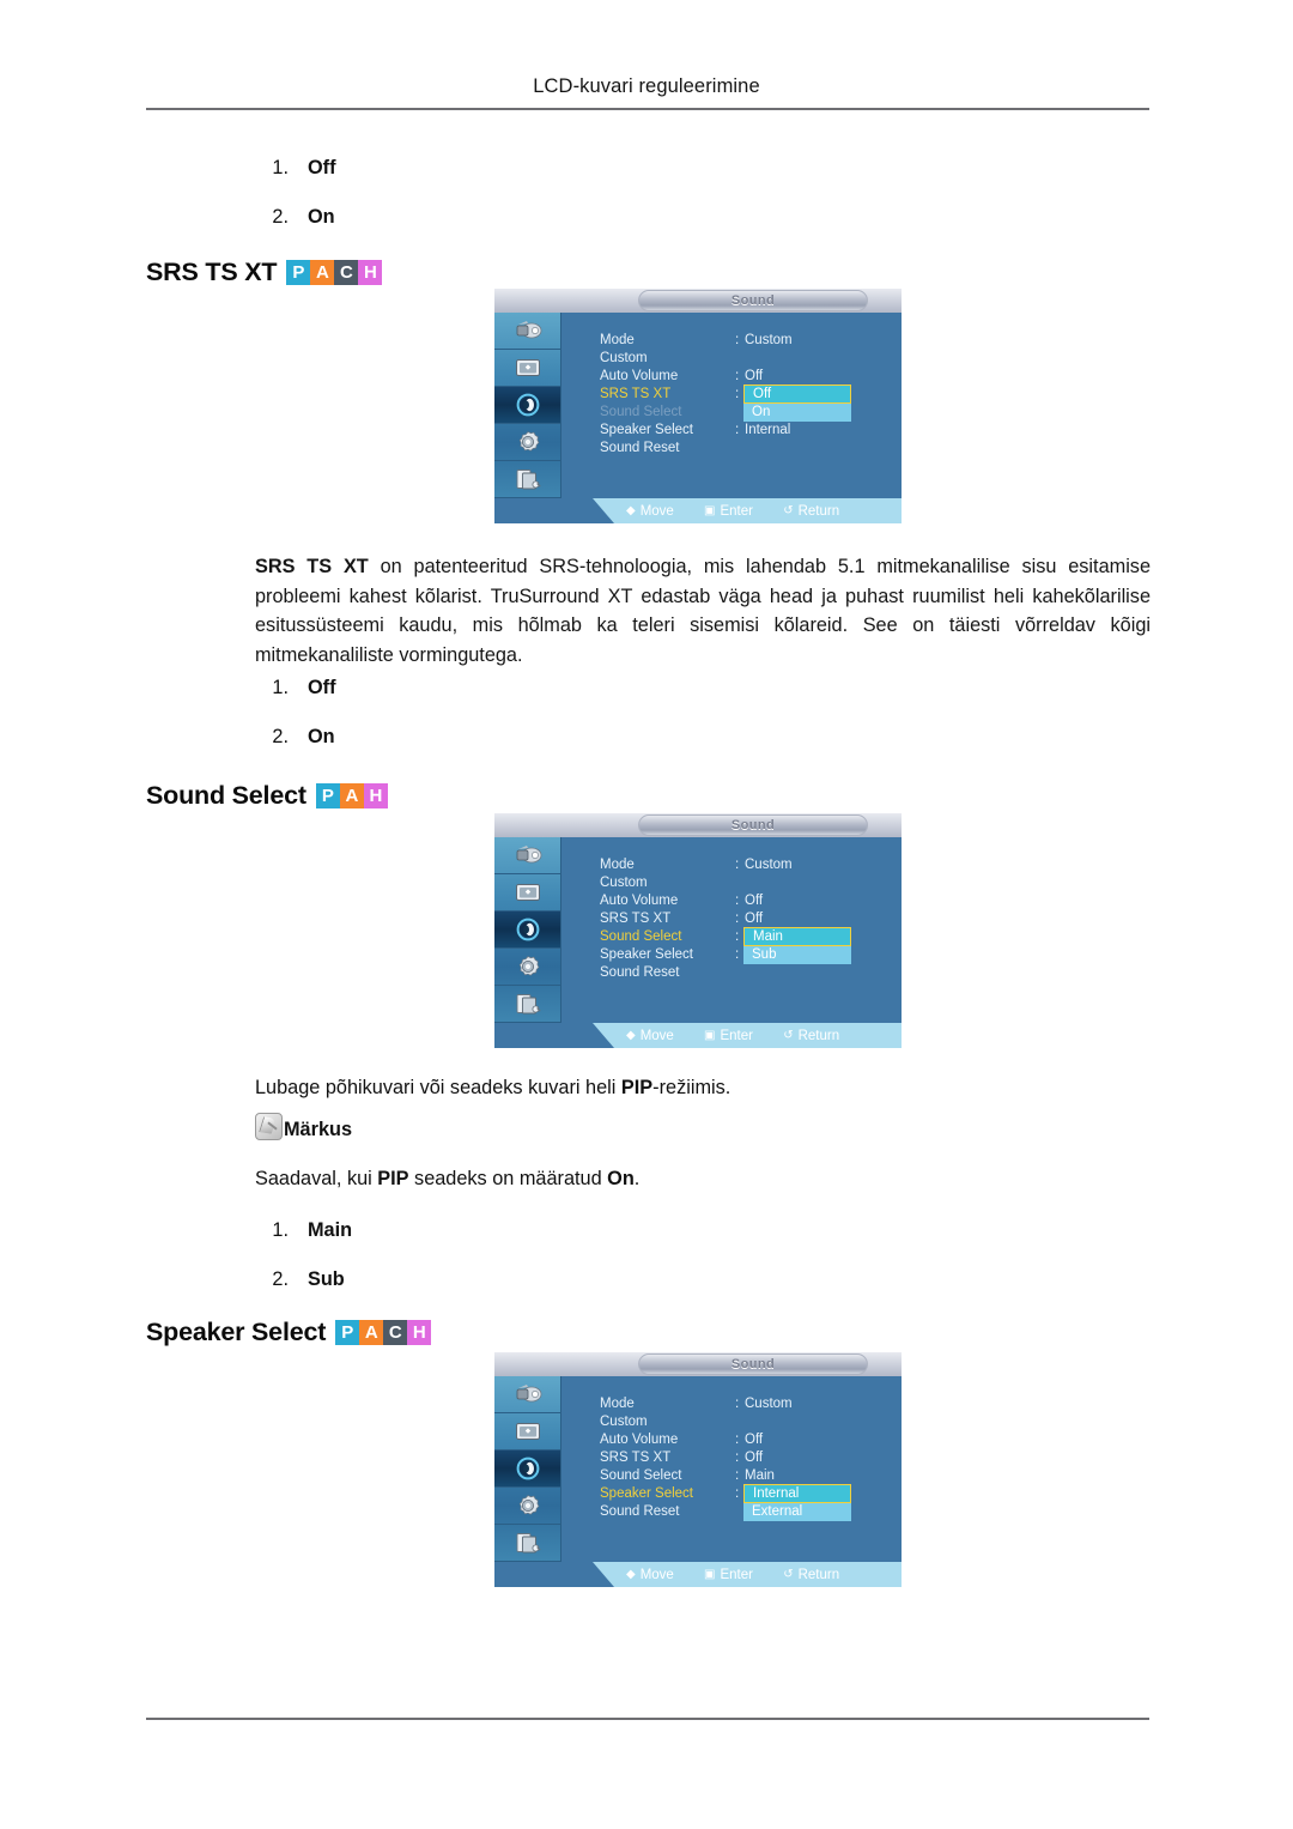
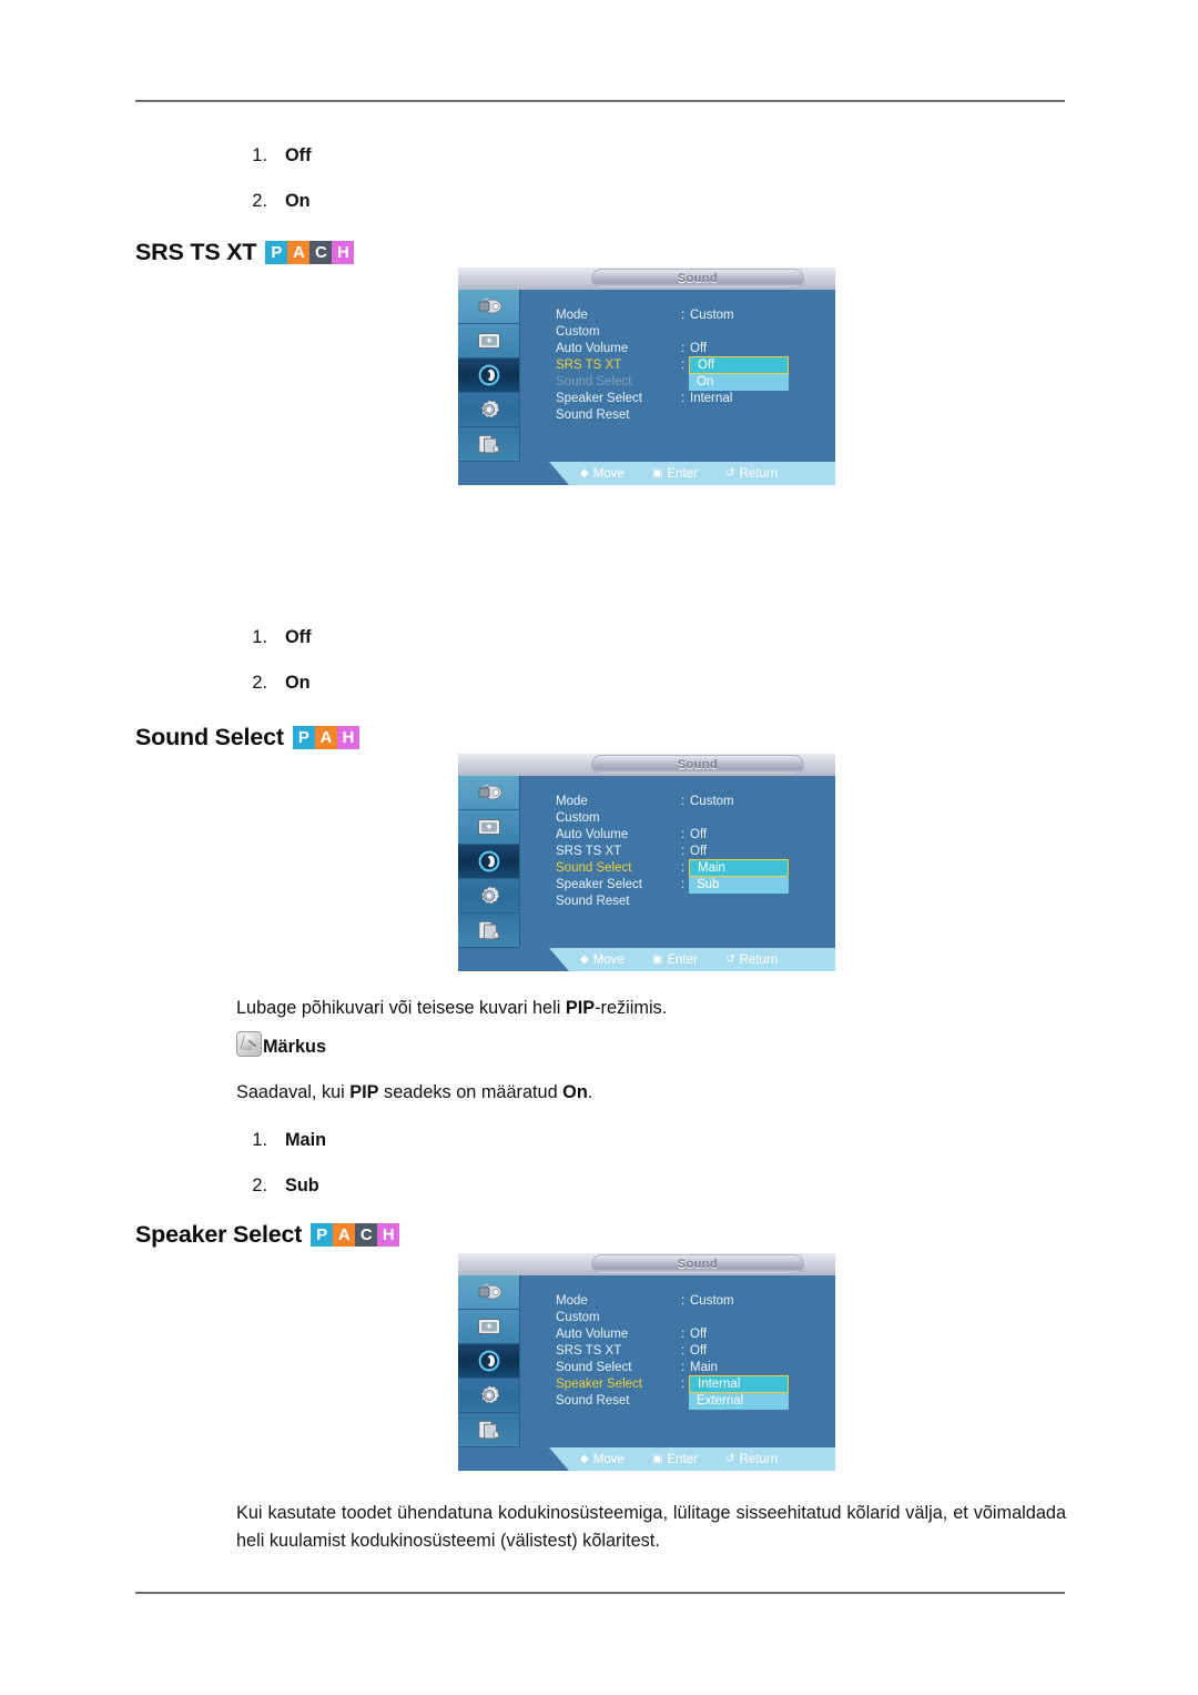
- LCD-kuvari reguleerimine
  1.
  Off
  2.
  On
  SRS TS XT P A C H
  Sound
  Mode
  :
  Custom
  Custom
  Auto Volume
  :
  Off
  SRS TS XT
  :
  Sound Select
  Speaker Select
  :
  Internal
  Sound Reset
  Off
  On
  ◆ Move ▣ Enter ↺ Return
- SRS TS XT on patenteeritud SRS-tehnoloogia, mis lahendab 5.1 mitmekanalilise sisu esitamise probleemi kahest kõlarist. TruSurround XT edastab väga head ja puhast ruumilist heli kahekõlarilise esitussüsteemi kaudu, mis hõlmab ka teleri sisemisi kõlareid. See on täiesti võrreldav kõigi mitmekanaliliste vormingutega.
  1.
  Off
  2.
  On
  Sound Select P A H
  Sound
  Mode
  :
  Custom
  Custom
  Auto Volume
  :
  Off
  SRS TS XT
  :
  Off
  Sound Select
  :
  Speaker Select
  :
  Sound Reset
  Main
  Sub
  ◆ Move ▣ Enter ↺ Return
- Lubage põhikuvari või seadeks kuvari heli PIP-režiimis.
+ Lubage põhikuvari või teisese kuvari heli PIP-režiimis.
  Märkus
  Saadaval, kui PIP seadeks on määratud On.
  1.
  Main
  2.
  Sub
  Speaker Select P A C H
  Sound
  Mode
  :
  Custom
  Custom
  Auto Volume
  :
  Off
  SRS TS XT
  :
  Off
  Sound Select
  :
  Main
  Speaker Select
  :
  Sound Reset
  Internal
  External
  ◆ Move ▣ Enter ↺ Return
+ Kui kasutate toodet ühendatuna kodukinosüsteemiga, lülitage sisseehitatud kõlarid välja, et võimaldada heli kuulamist kodukinosüsteemi (välistest) kõlaritest.
